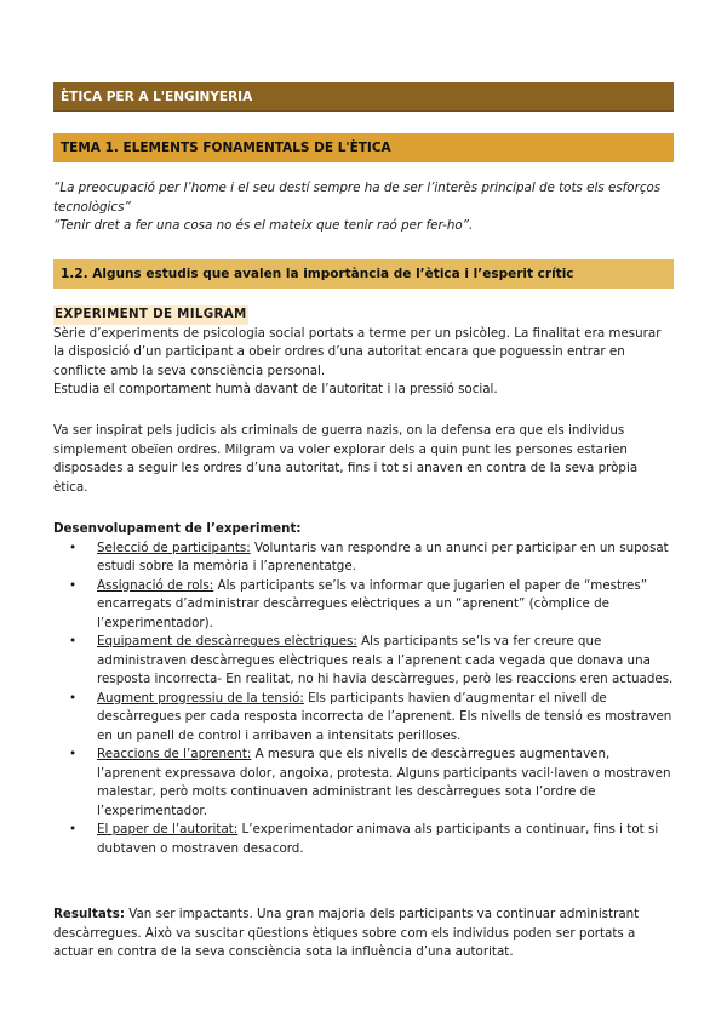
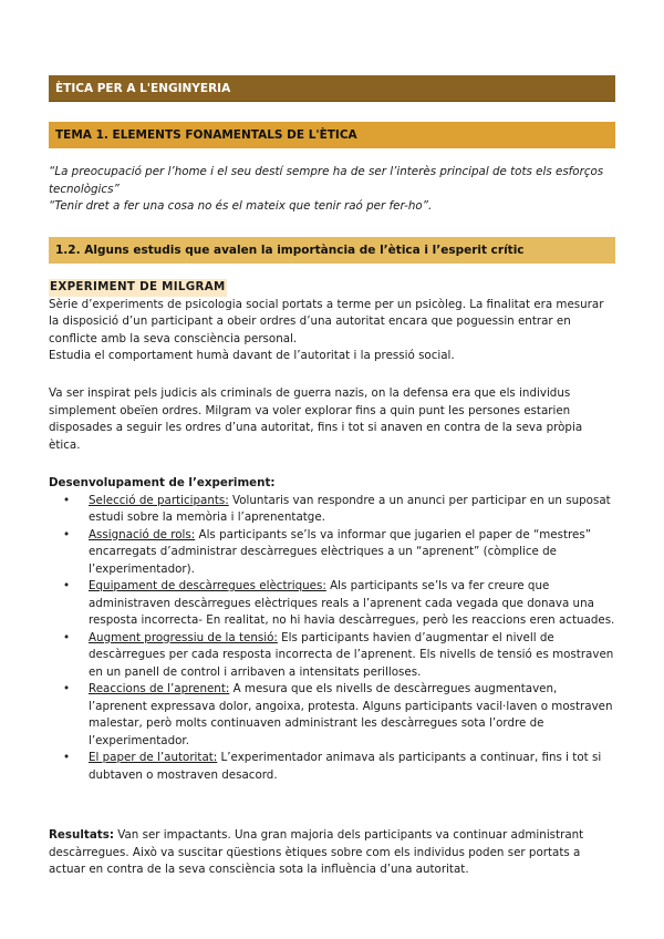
  ÈTICA PER A L'ENGINYERIA
  TEMA 1. ELEMENTS FONAMENTALS DE L'ÈTICA
  “La preocupació per l’home i el seu destí sempre ha de ser l’interès principal de tots els esforços tecnològics”
  “Tenir dret a fer una cosa no és el mateix que tenir raó per fer-ho”.
  1.2. Alguns estudis que avalen la importància de l’ètica i l’esperit crític
  EXPERIMENT DE MILGRAM
  Sèrie d’experiments de psicologia social portats a terme per un psicòleg. La finalitat era mesurar la disposició d’un participant a obeir ordres d’una autoritat encara que poguessin entrar en conflicte amb la seva consciència personal.
  Estudia el comportament humà davant de l’autoritat i la pressió social.
- Va ser inspirat pels judicis als criminals de guerra nazis, on la defensa era que els individus simplement obeïen ordres. Milgram va voler explorar dels a quin punt les persones estarien disposades a seguir les ordres d’una autoritat, fins i tot si anaven en contra de la seva pròpia ètica.
+ Va ser inspirat pels judicis als criminals de guerra nazis, on la defensa era que els individus simplement obeïen ordres. Milgram va voler explorar fins a quin punt les persones estarien disposades a seguir les ordres d’una autoritat, fins i tot si anaven en contra de la seva pròpia ètica.
  Desenvolupament de l’experiment:
  •
  Selecció de participants: Voluntaris van respondre a un anunci per participar en un suposat estudi sobre la memòria i l’aprenentatge.
  •
  Assignació de rols: Als participants se’ls va informar que jugarien el paper de “mestres” encarregats d’administrar descàrregues elèctriques a un “aprenent” (còmplice de l’experimentador).
  •
  Equipament de descàrregues elèctriques: Als participants se’ls va fer creure que administraven descàrregues elèctriques reals a l’aprenent cada vegada que donava una resposta incorrecta- En realitat, no hi havia descàrregues, però les reaccions eren actuades.
  •
  Augment progressiu de la tensió: Els participants havien d’augmentar el nivell de descàrregues per cada resposta incorrecta de l’aprenent. Els nivells de tensió es mostraven en un panell de control i arribaven a intensitats perilloses.
  •
  Reaccions de l’aprenent: A mesura que els nivells de descàrregues augmentaven, l’aprenent expressava dolor, angoixa, protesta. Alguns participants vacil·laven o mostraven malestar, però molts continuaven administrant les descàrregues sota l’ordre de l’experimentador.
  •
  El paper de l’autoritat: L’experimentador animava als participants a continuar, fins i tot si dubtaven o mostraven desacord.
  Resultats: Van ser impactants. Una gran majoria dels participants va continuar administrant descàrregues. Això va suscitar qüestions ètiques sobre com els individus poden ser portats a actuar en contra de la seva consciència sota la influència d’una autoritat.
